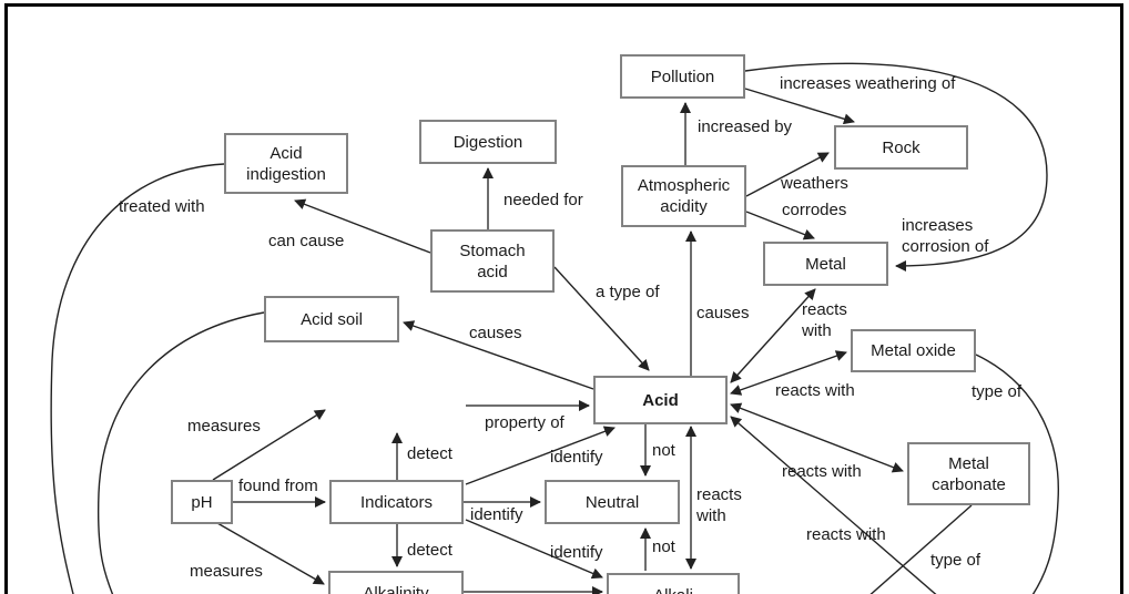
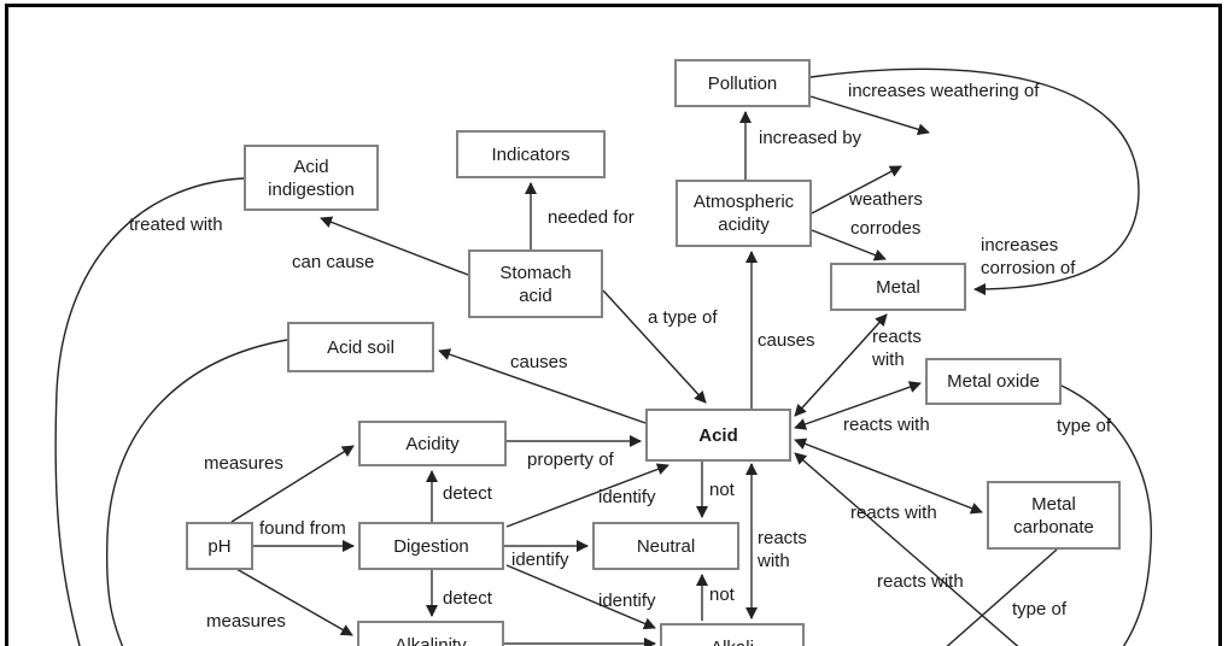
  Pollution
- Rock
  Atmospheric
  acidity
  Metal
  Acid
  indigestion
- Digestion
+ Indicators
  Stomach
  acid
  Acid soil
+ Acidity
  Acid
  Metal oxide
  Metal
  carbonate
  pH
- Indicators
+ Digestion
  Neutral
  Alkalinity
  increases weathering of
  increased by
  weathers
  corrodes
  increases
  corrosion of
  treated with
  can cause
  needed for
  a type of
  causes
  causes
  measures
  property of
  detect
  identify
  not
  found from
  identify
  reacts
  with
  identify
  not
  detect
  measures
  reacts
  with
  reacts with
  reacts with
  type of
  reacts with
  type of
